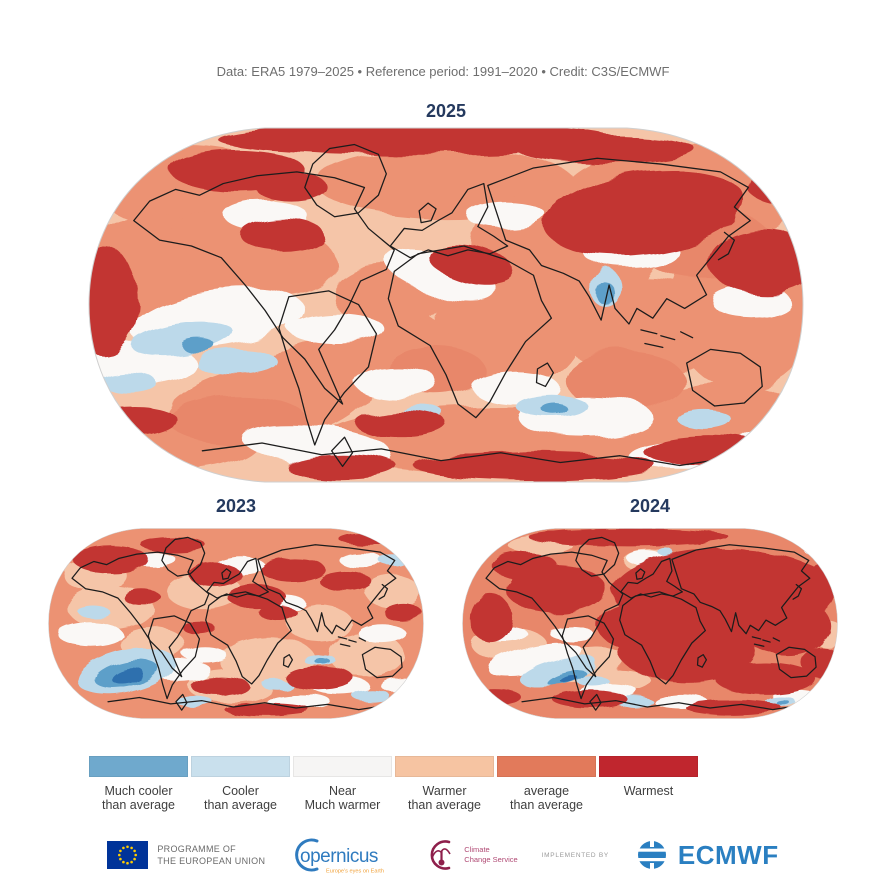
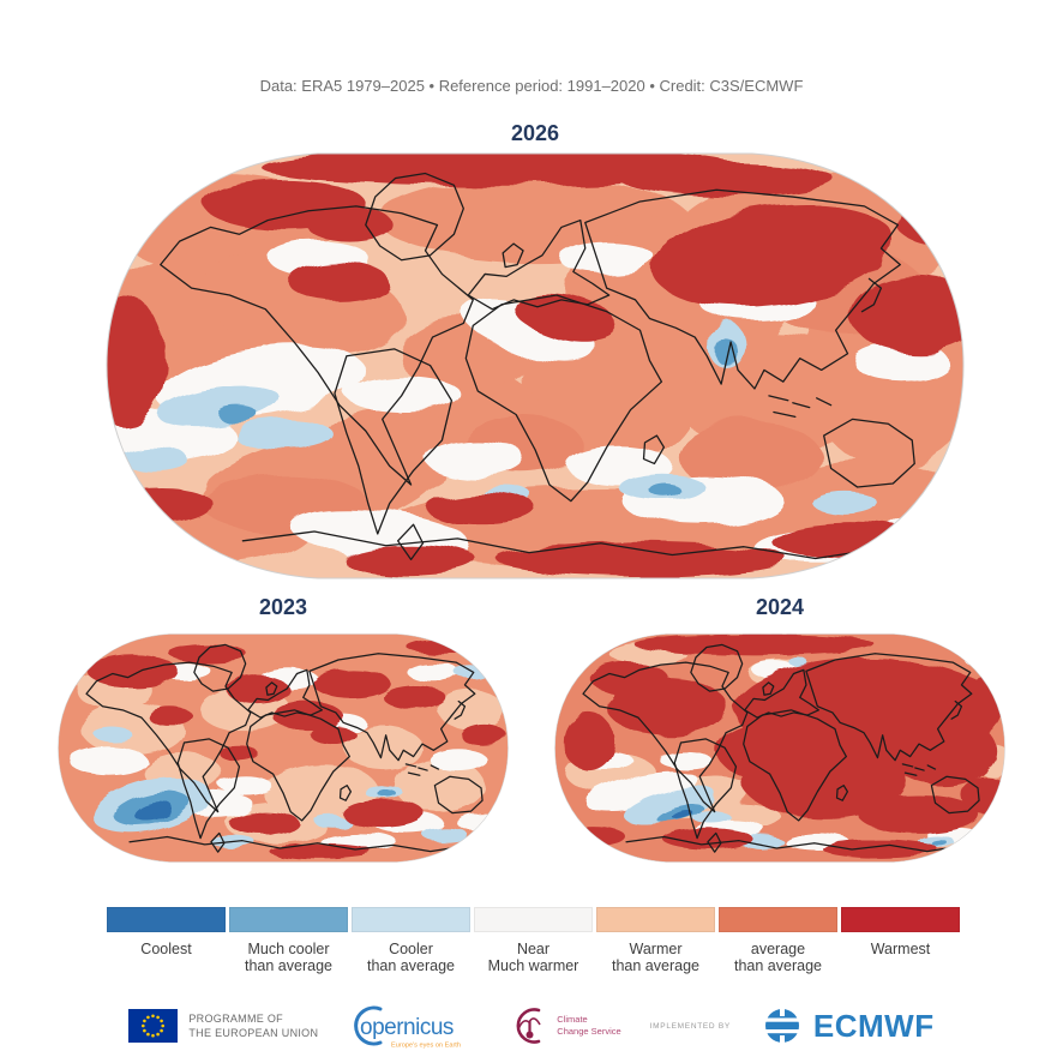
  Data: ERA5 1979–2025 • Reference period: 1991–2020 • Credit: C3S/ECMWF
- 2025
+ 2026
  2023
  2024
+ Coolest
  Much cooler
  than average
  Cooler
  than average
  Near
  Much warmer
  Warmer
  than average
  average
  than average
  Warmest
  PROGRAMME OF
  THE EUROPEAN UNION
  opernicus
  Climate
  Change Service
  ECMWF
